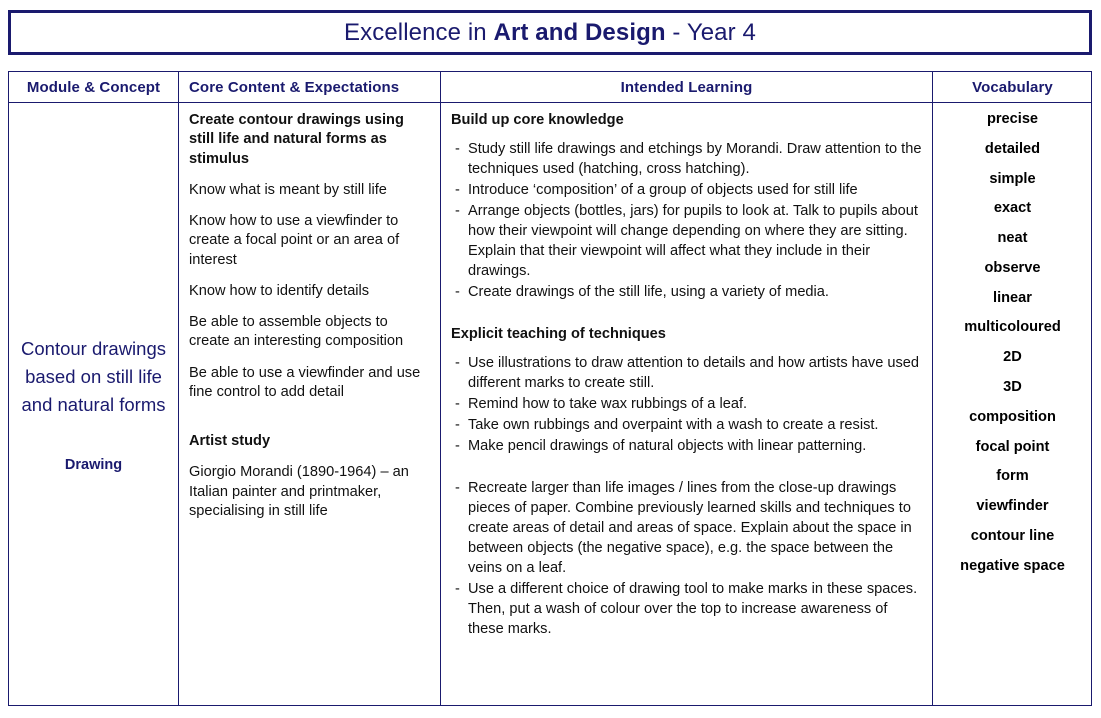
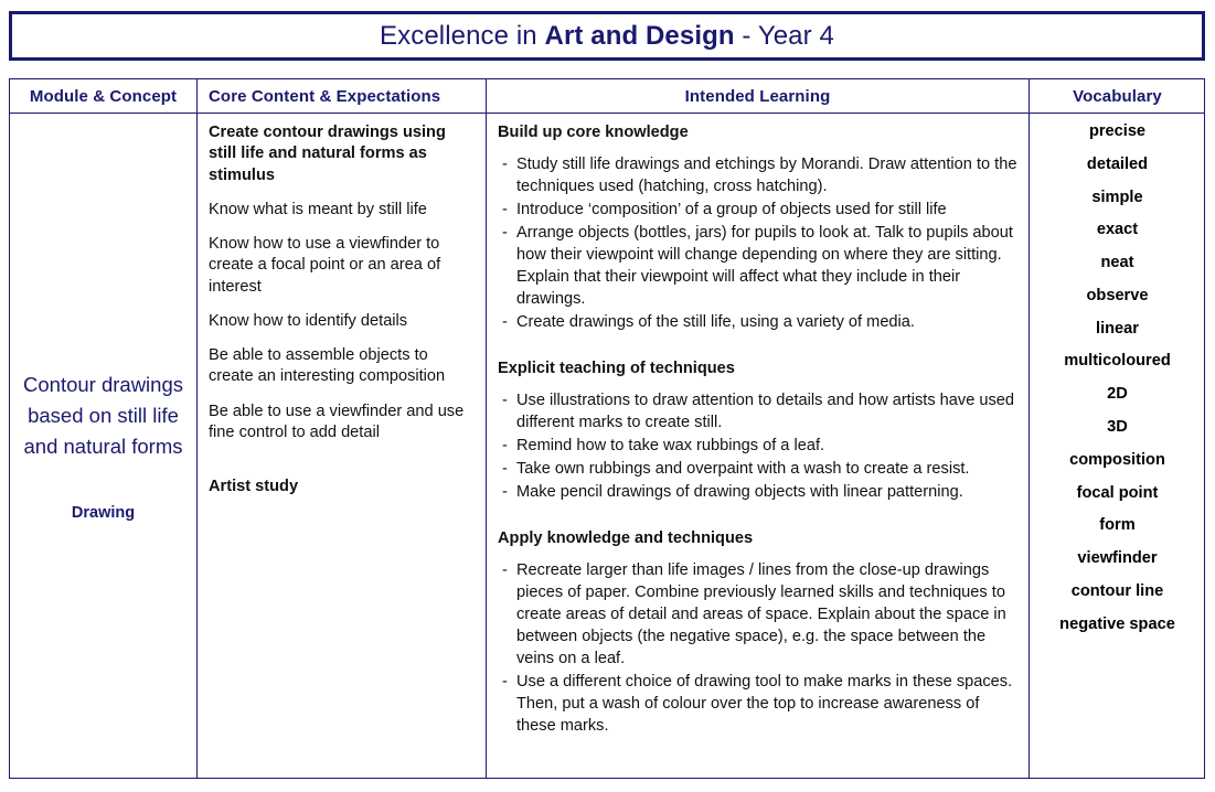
  Excellence in Art and Design - Year 4
  Module & Concept
  Core Content & Expectations
  Intended Learning
  Vocabulary
  Contour drawings based on still life and natural forms
  Drawing
  Create contour drawings using still life and natural forms as stimulus
  Know what is meant by still life
  Know how to use a viewfinder to create a focal point or an area of interest
  Know how to identify details
  Be able to assemble objects to create an interesting composition
  Be able to use a viewfinder and use fine control to add detail
  Artist study
- Giorgio Morandi (1890-1964) – an Italian painter and printmaker, specialising in still life
  Build up core knowledge
  -
  Study still life drawings and etchings by Morandi. Draw attention to the techniques used (hatching, cross hatching).
  -
  Introduce ‘composition’ of a group of objects used for still life
  -
  Arrange objects (bottles, jars) for pupils to look at. Talk to pupils about how their viewpoint will change depending on where they are sitting. Explain that their viewpoint will affect what they include in their drawings.
  -
  Create drawings of the still life, using a variety of media.
  Explicit teaching of techniques
  -
  Use illustrations to draw attention to details and how artists have used different marks to create still.
  -
  Remind how to take wax rubbings of a leaf.
  -
  Take own rubbings and overpaint with a wash to create a resist.
  -
- Make pencil drawings of natural objects with linear patterning.
+ Make pencil drawings of drawing objects with linear patterning.
+ Apply knowledge and techniques
  -
  Recreate larger than life images / lines from the close-up drawings pieces of paper. Combine previously learned skills and techniques to create areas of detail and areas of space. Explain about the space in between objects (the negative space), e.g. the space between the veins on a leaf.
  -
  Use a different choice of drawing tool to make marks in these spaces. Then, put a wash of colour over the top to increase awareness of these marks.
  precise
  detailed
  simple
  exact
  neat
  observe
  linear
  multicoloured
  2D
  3D
  composition
  focal point
  form
  viewfinder
  contour line
  negative space
